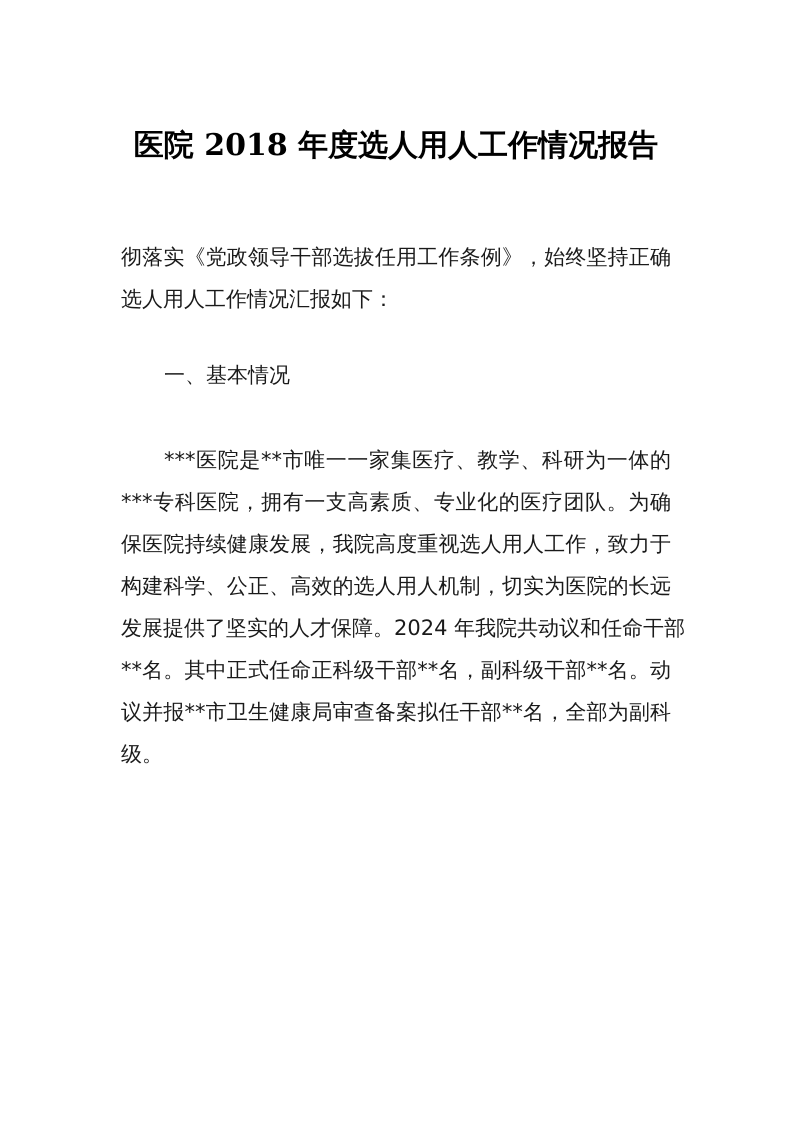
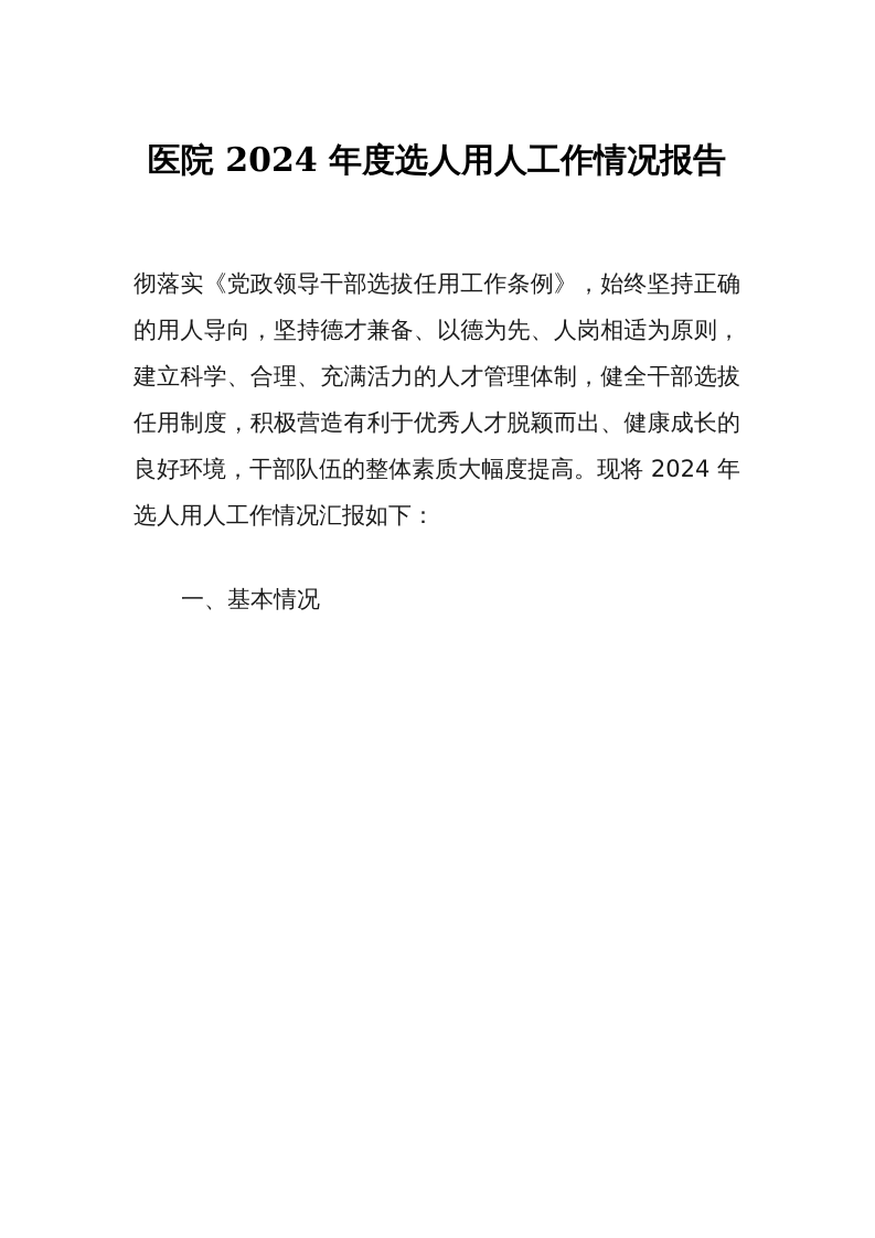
- 医院 2018 年度选人用人工作情况报告
+ 医院 2024 年度选人用人工作情况报告
  彻落实《党政领导干部选拔任用工作条例》，始终坚持正确
+ 的用人导向，坚持德才兼备、以德为先、人岗相适为原则，
+ 建立科学、合理、充满活力的人才管理体制，健全干部选拔
+ 任用制度，积极营造有利于优秀人才脱颖而出、健康成长的
+ 良好环境，干部队伍的整体素质大幅度提高。现将 2024 年
  选人用人工作情况汇报如下：
  一、基本情况
- ***医院是**市唯一一家集医疗、教学、科研为一体的
- ***专科医院，拥有一支高素质、专业化的医疗团队。为确
- 保医院持续健康发展，我院高度重视选人用人工作，致力于
- 构建科学、公正、高效的选人用人机制，切实为医院的长远
- 发展提供了坚实的人才保障。2024 年我院共动议和任命干部
- **名。其中正式任命正科级干部**名，副科级干部**名。动
- 议并报**市卫生健康局审查备案拟任干部**名，全部为副科
- 级。
